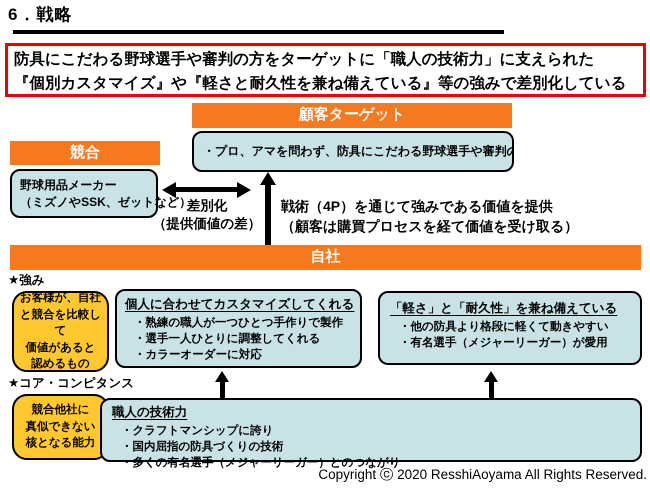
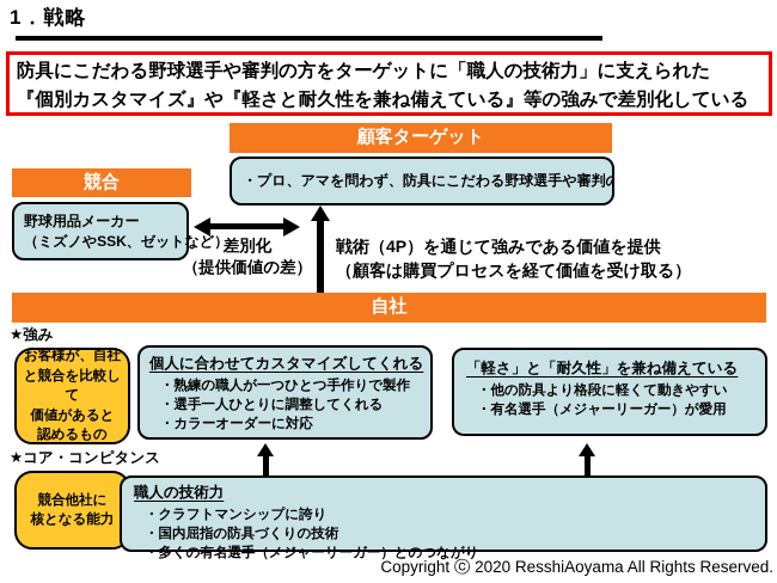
- 6．戦略
+ 1．戦略
  防具にこだわる野球選手や審判の方をターゲットに「職人の技術力」に支えられた
  『個別カスタマイズ』や『軽さと耐久性を兼ね備えている』等の強みで差別化している
  顧客ターゲット
  ・プロ、アマを問わず、防具にこだわる野球選手や審判
  競合
  野球用品メーカー
  （ミズノやSSK、ゼット
  差別化
  （提供価値の差）
  戦術（4P）を通じて強みである価値を提供
  （顧客は購買プロセスを経て価値を受け取る）
  自社
  ★強み
  お客様が、自社
  と競合を比較して
  価値があると
  認めるもの
  個人に合わせてカスタマイズしてくれる
  ・熟練の職人が一つひとつ手作りで製作
  ・選手一人ひとりに調整してくれる
  ・カラーオーダーに対応
  「軽さ」と「耐久性」を兼ね備えている
  ・他の防具より格段に軽くて動きやすい
  ・有名選手（メジャーリーガー）が愛用
  ★コア・コンピタンス
  競合他社に
- 真似できない
  核となる能力
  職人の技術力
  ・クラフトマンシップに誇り
  ・国内屈指の防具づくりの技術
  ・多くの有名選手（メジャーリーガー）とのつながり
  Copyright ⓒ 2020 ResshiAoyama All Rights Reserved.
